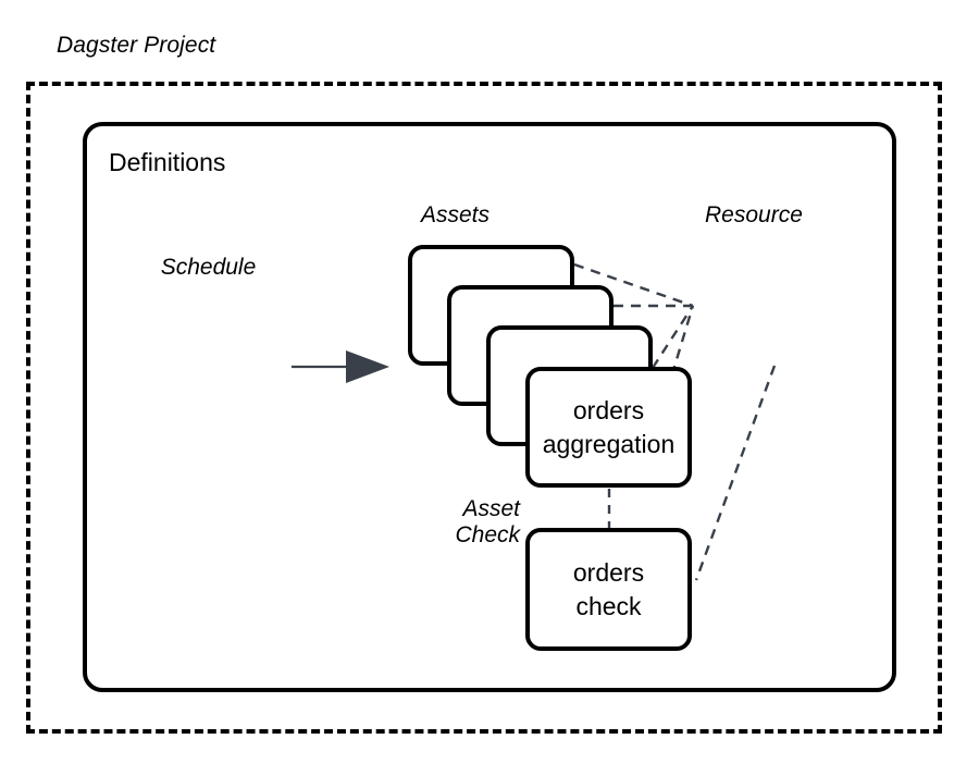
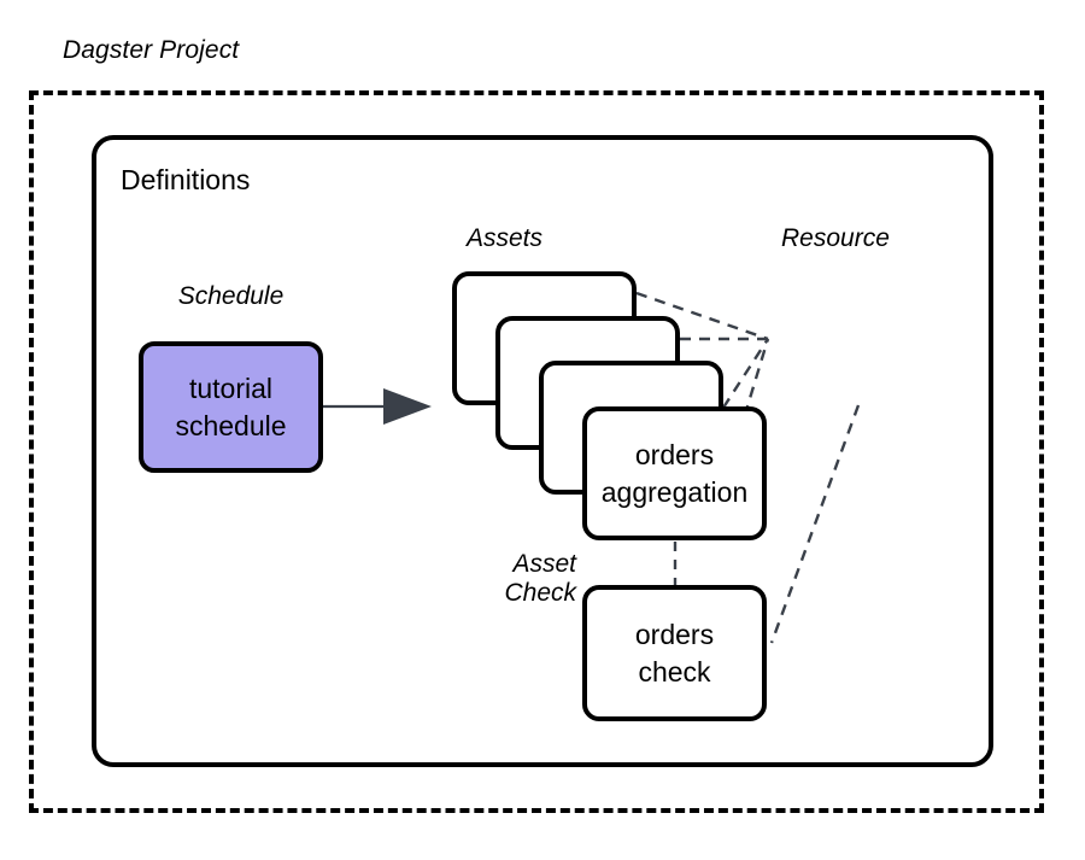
  Dagster Project
  Definitions
  Schedule
  Assets
  Resource
  Asset
  Check
+ tutorial
+ schedule
  orders
  aggregation
  orders
  check
